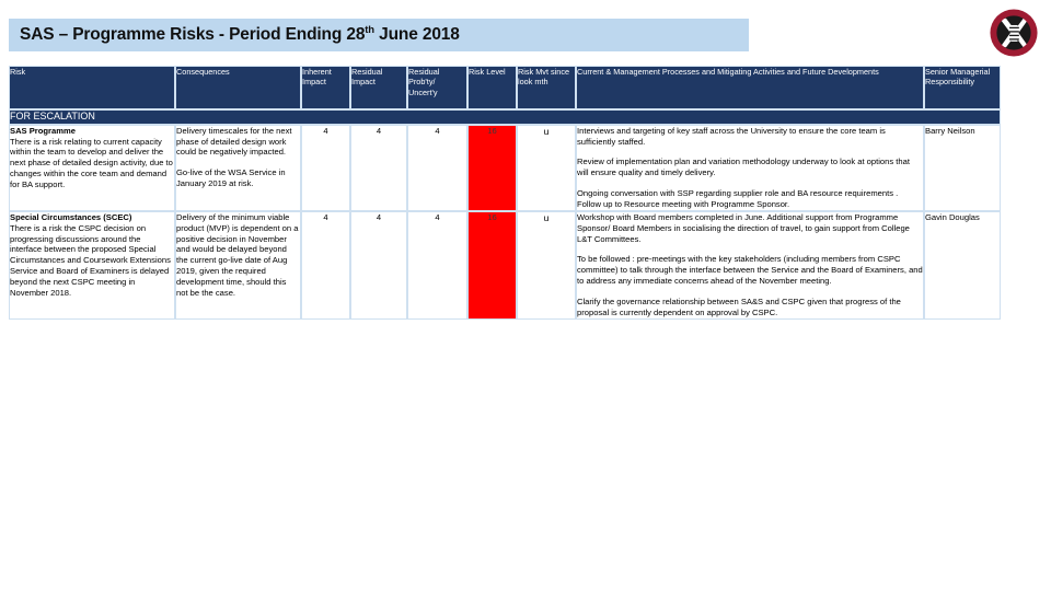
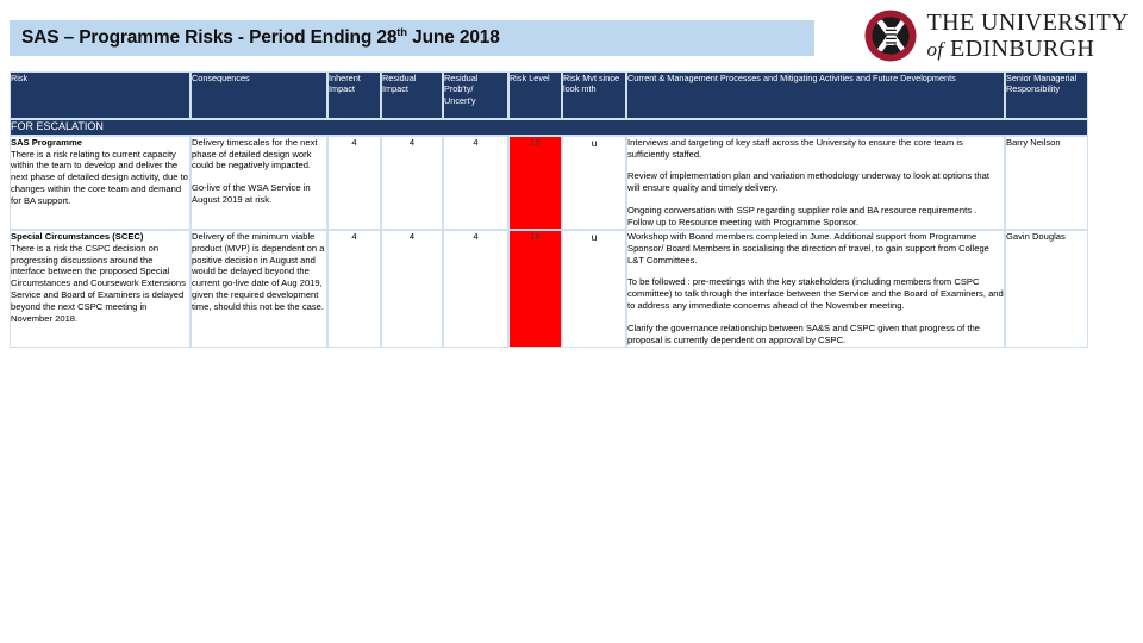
  SAS – Programme Risks - Period Ending 28th June 2018
+ THE UNIVERSITY
+ of EDINBURGH
  Risk	Consequences	Inherent Impact	Residual Impact	Residual Prob'ty/ Uncert'y	Risk Level	Risk Mvt since look mth	Current & Management Processes and Mitigating Activities and Future Developments	Senior Managerial Responsibility
  FOR ESCALATION
- SAS Programme There is a risk relating to current capacity within the team to develop and deliver the next phase of detailed design activity, due to changes within the core team and demand for BA support.	Delivery timescales for the next phase of detailed design work could be negatively impacted. Go-live of the WSA Service in January 2019 at risk.	4	4	4	16	u	Interviews and targeting of key staff across the University to ensure the core team is sufficiently staffed. Review of implementation plan and variation methodology underway to look at options that will ensure quality and timely delivery. Ongoing conversation with SSP regarding supplier role and BA resource requirements . Follow up to Resource meeting with Programme Sponsor.	Barry Neilson
+ SAS Programme There is a risk relating to current capacity within the team to develop and deliver the next phase of detailed design activity, due to changes within the core team and demand for BA support.	Delivery timescales for the next phase of detailed design work could be negatively impacted. Go-live of the WSA Service in August 2019 at risk.	4	4	4	16	u	Interviews and targeting of key staff across the University to ensure the core team is sufficiently staffed. Review of implementation plan and variation methodology underway to look at options that will ensure quality and timely delivery. Ongoing conversation with SSP regarding supplier role and BA resource requirements . Follow up to Resource meeting with Programme Sponsor.	Barry Neilson
- Special Circumstances (SCEC) There is a risk the CSPC decision on progressing discussions around the interface between the proposed Special Circumstances and Coursework Extensions Service and Board of Examiners is delayed beyond the next CSPC meeting in November 2018.	Delivery of the minimum viable product (MVP) is dependent on a positive decision in November and would be delayed beyond the current go-live date of Aug 2019, given the required development time, should this not be the case.	4	4	4	16	u	Workshop with Board members completed in June. Additional support from Programme Sponsor/ Board Members in socialising the direction of travel, to gain support from College L&T Committees. To be followed : pre-meetings with the key stakeholders (including members from CSPC committee) to talk through the interface between the Service and the Board of Examiners, and to address any immediate concerns ahead of the November meeting. Clarify the governance relationship between SA&S and CSPC given that progress of the proposal is currently dependent on approval by CSPC.	Gavin Douglas
+ Special Circumstances (SCEC) There is a risk the CSPC decision on progressing discussions around the interface between the proposed Special Circumstances and Coursework Extensions Service and Board of Examiners is delayed beyond the next CSPC meeting in November 2018.	Delivery of the minimum viable product (MVP) is dependent on a positive decision in August and would be delayed beyond the current go-live date of Aug 2019, given the required development time, should this not be the case.	4	4	4	16	u	Workshop with Board members completed in June. Additional support from Programme Sponsor/ Board Members in socialising the direction of travel, to gain support from College L&T Committees. To be followed : pre-meetings with the key stakeholders (including members from CSPC committee) to talk through the interface between the Service and the Board of Examiners, and to address any immediate concerns ahead of the November meeting. Clarify the governance relationship between SA&S and CSPC given that progress of the proposal is currently dependent on approval by CSPC.	Gavin Douglas
